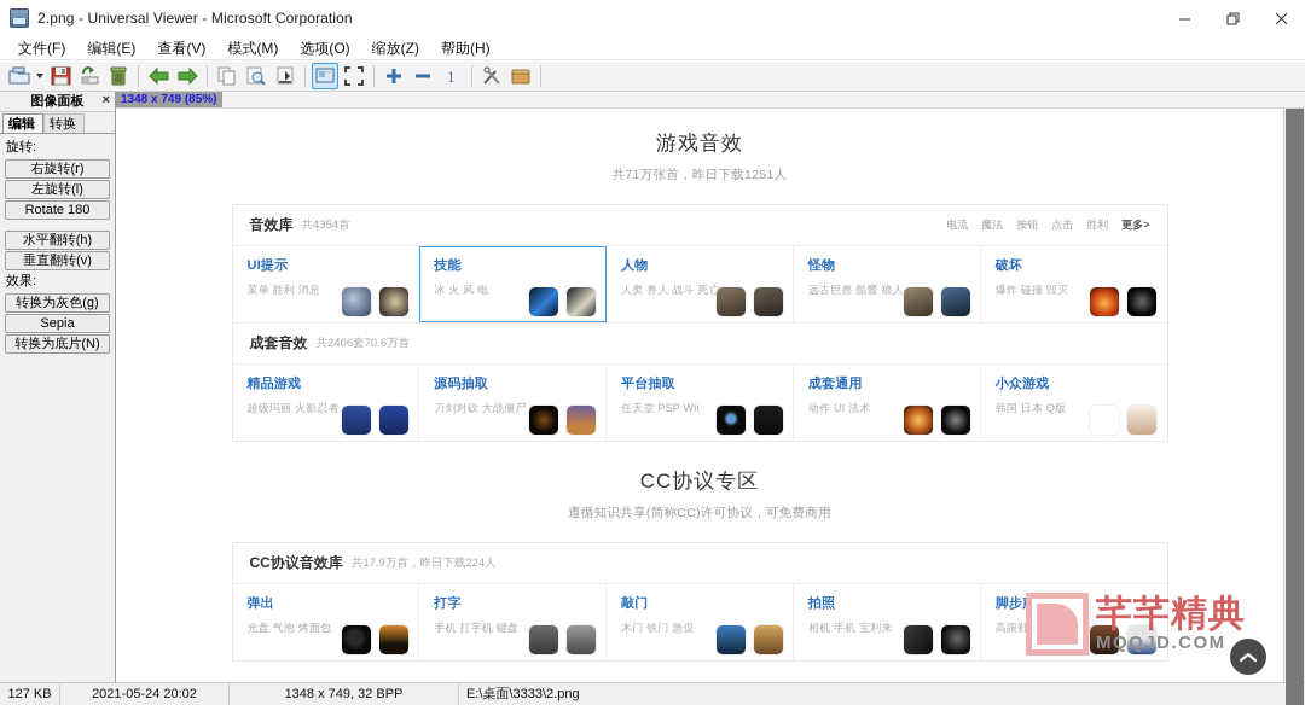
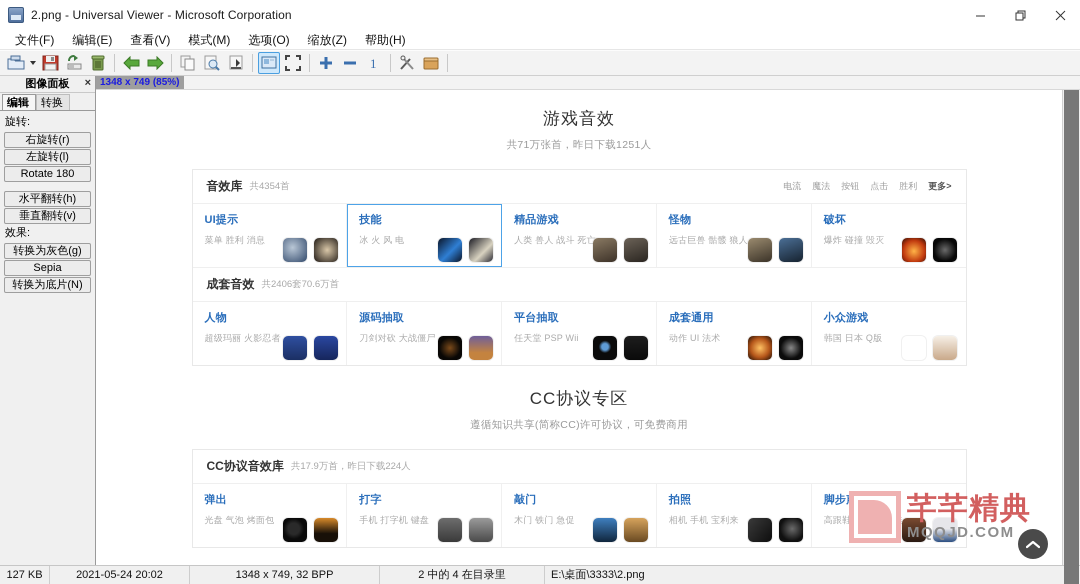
  2.png - Universal Viewer - Microsoft Corporation
  文件(F)
  编辑(E)
  查看(V)
  模式(M)
  选项(O)
  缩放(Z)
  帮助(H)
  1
  图像面板
  ×
  编辑
  转换
  旋转:
  右旋转(r)
  左旋转(l)
  Rotate 180
  水平翻转(h)
  垂直翻转(v)
  效果:
  转换为灰色(g)
  Sepia
  转换为底片(N)
  1348 x 749 (85%)
  游戏音效
  共71万张首，昨日下载1251人
  音效库
  共4354首
  电流
  魔法
  按钮
  点击
  胜利
  更多>
  UI提示
  菜单 胜利 消息
  技能
  冰 火 风 电
- 人物
+ 精品游戏
  人类 兽人 战斗 死亡
  怪物
  远古巨兽 骷髅 狼人
  破坏
  爆炸 碰撞 毁灭
  成套音效
  共2406套70.6万首
- 精品游戏
+ 人物
  超级玛丽 火影忍者
  源码抽取
  刀剑对砍 大战僵尸
  平台抽取
  任天堂 PSP Wii
  成套通用
  动作 UI 法术
  小众游戏
  韩国 日本 Q版
  CC协议专区
  遵循知识共享(简称CC)许可协议，可免费商用
  CC协议音效库
  共17.9万首，昨日下载224人
  弹出
  光盘 气泡 烤面包
  打字
  手机 打字机 键盘
  敲门
  木门 铁门 急促
  拍照
  相机 手机 宝利来
  芊芊精典
  MQQJD.COM
  127 KB
  2021-05-24 20:02
  1348 x 749, 32 BPP
+ 2 中的 4 在目录里
  E:\桌面\3333\2.png
